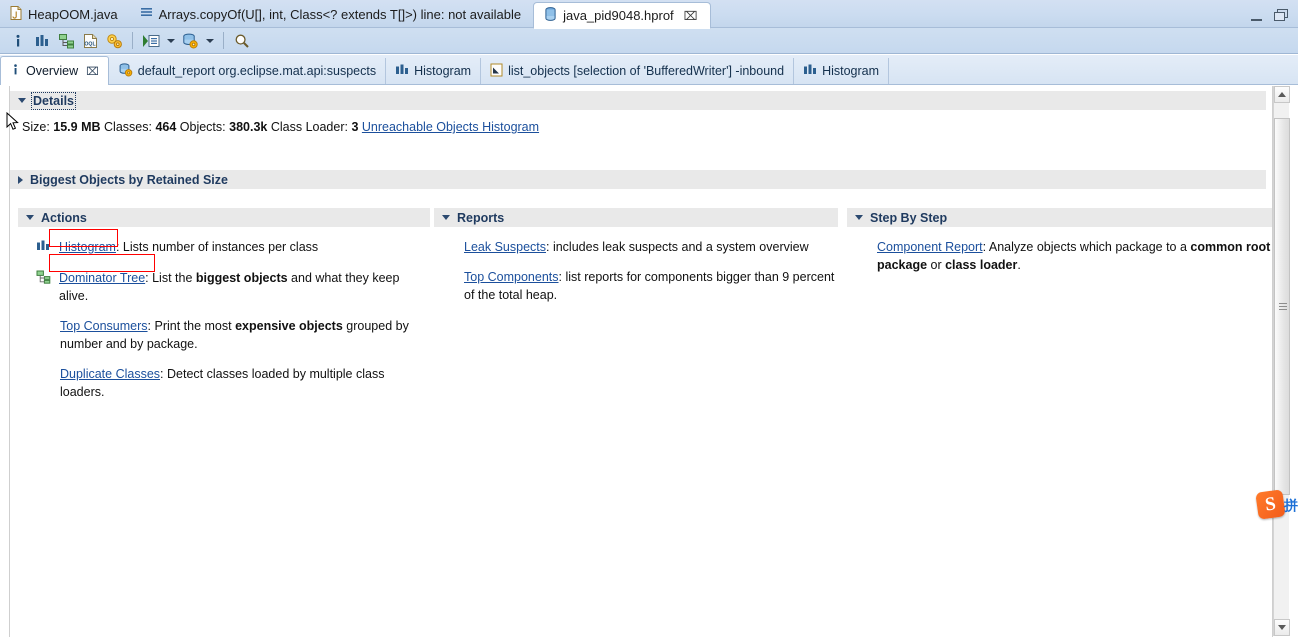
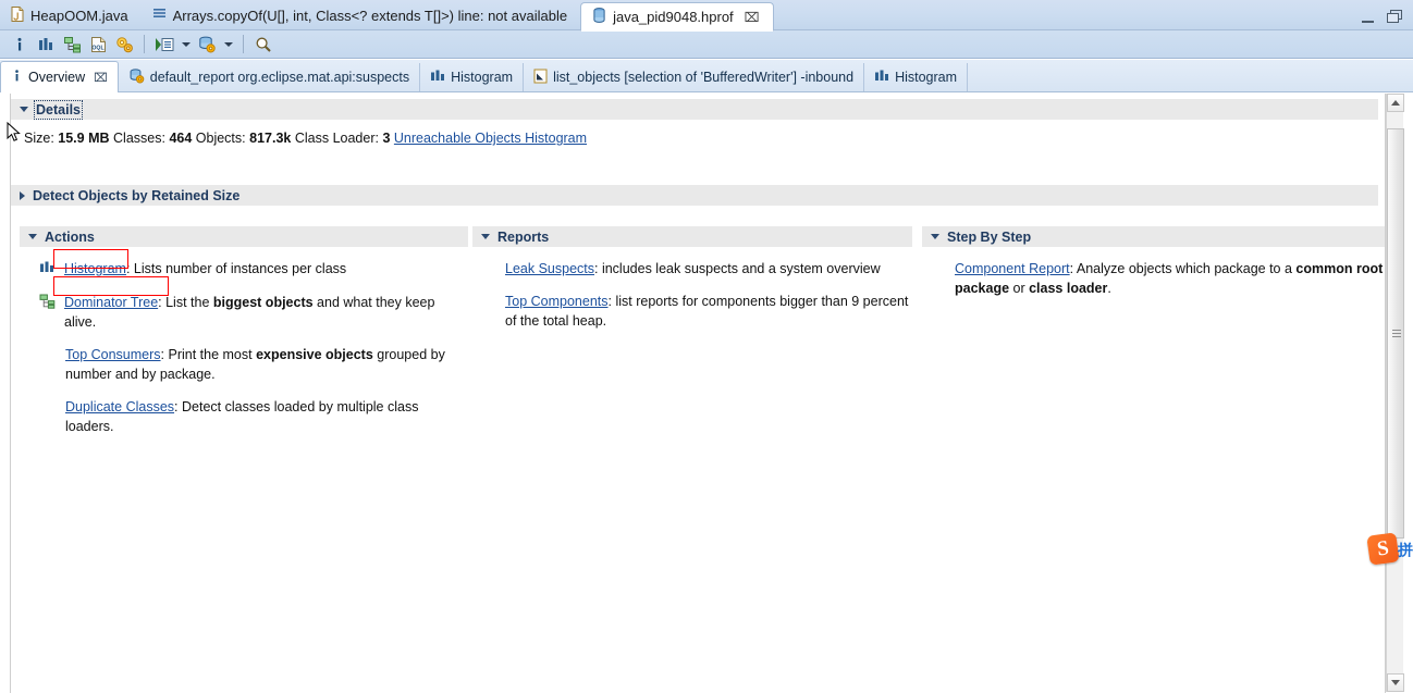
  HeapOOM.java
  Arrays.copyOf(U[], int, Class<? extends T[]>) line: not available
  java_pid9048.hprof
  ⌧
  Overview
  ⌧
  default_report org.eclipse.mat.api:suspects
  Histogram
  list_objects [selection of 'BufferedWriter'] -inbound
  Histogram
  Details
- Size: 15.9 MB Classes: 464 Objects: 380.3k Class Loader: 3 Unreachable Objects Histogram
+ Size: 15.9 MB Classes: 464 Objects: 817.3k Class Loader: 3 Unreachable Objects Histogram
- Biggest Objects by Retained Size
+ Detect Objects by Retained Size
  Actions
  Histogram: Lists number of instances per class
  Dominator Tree: List the biggest objects and what they keep alive.
  Top Consumers: Print the most expensive objects grouped by number and by package.
  Duplicate Classes: Detect classes loaded by multiple class loaders.
  Reports
  Leak Suspects: includes leak suspects and a system overview
  Top Components: list reports for components bigger than 9 percent of the total heap.
  Step By Step
  Component Report: Analyze objects which package to a common root package or class loader.
  拼
